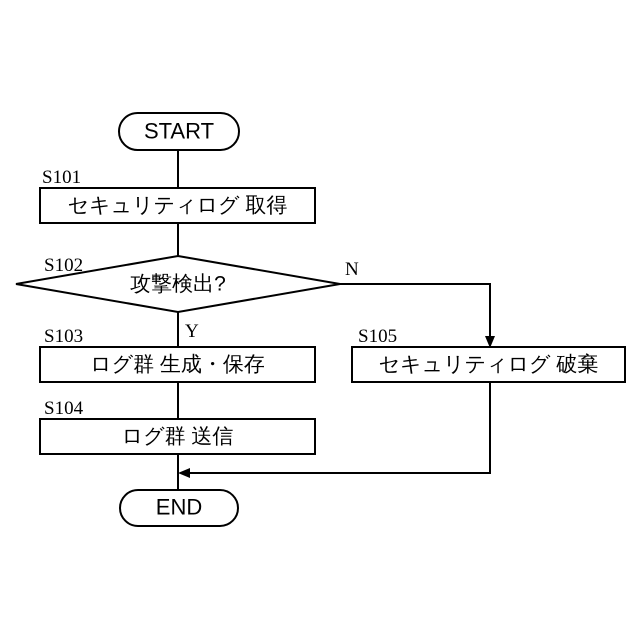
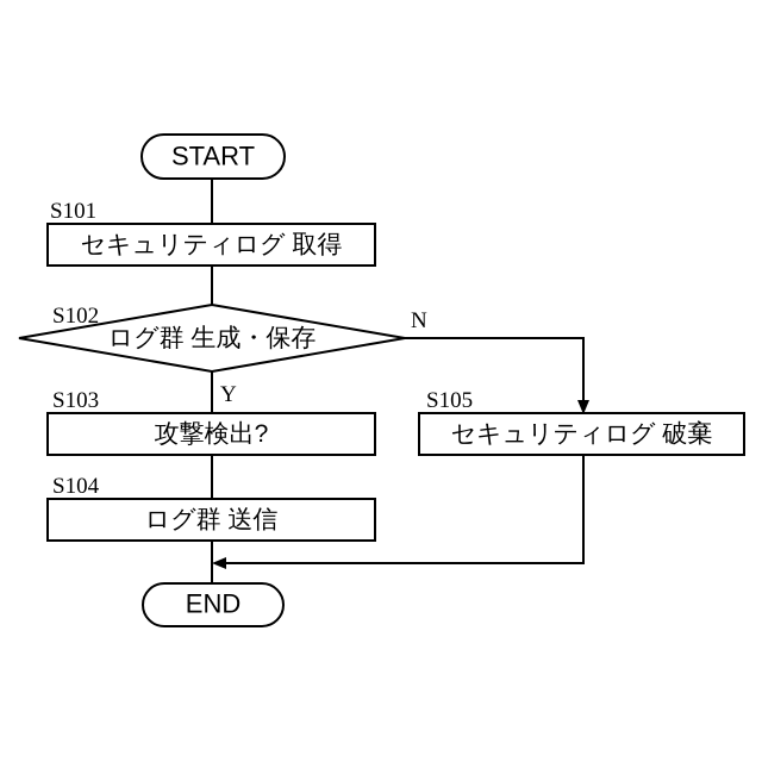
  START
  S101
  セキュリティログ 取得
  S102
- 攻撃検出?
+ ログ群 生成・保存
  N
  Y
  S103
- ログ群 生成・保存
+ 攻撃検出?
  S104
  ログ群 送信
  S105
  セキュリティログ 破棄
  END
